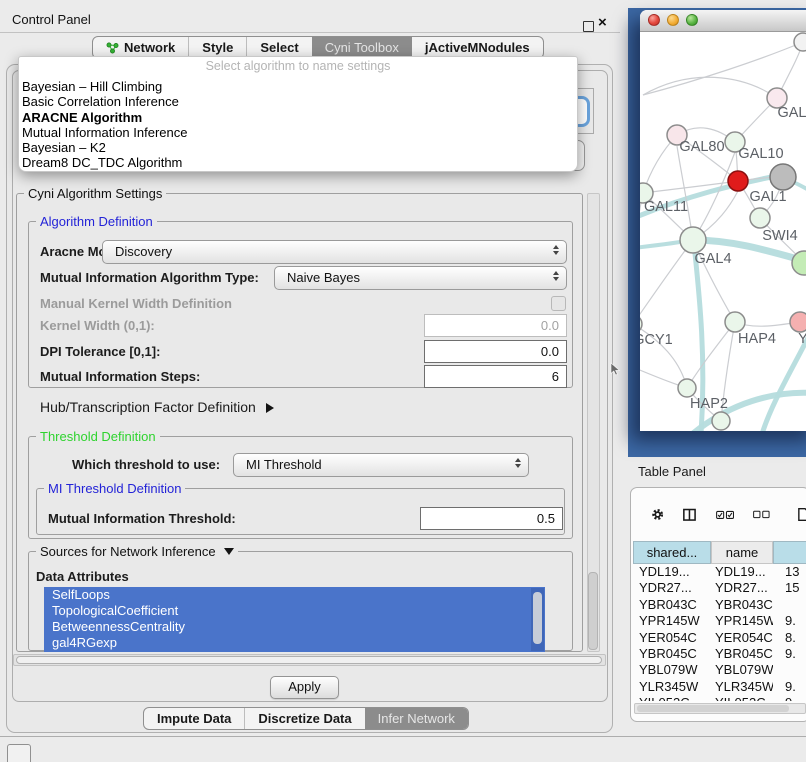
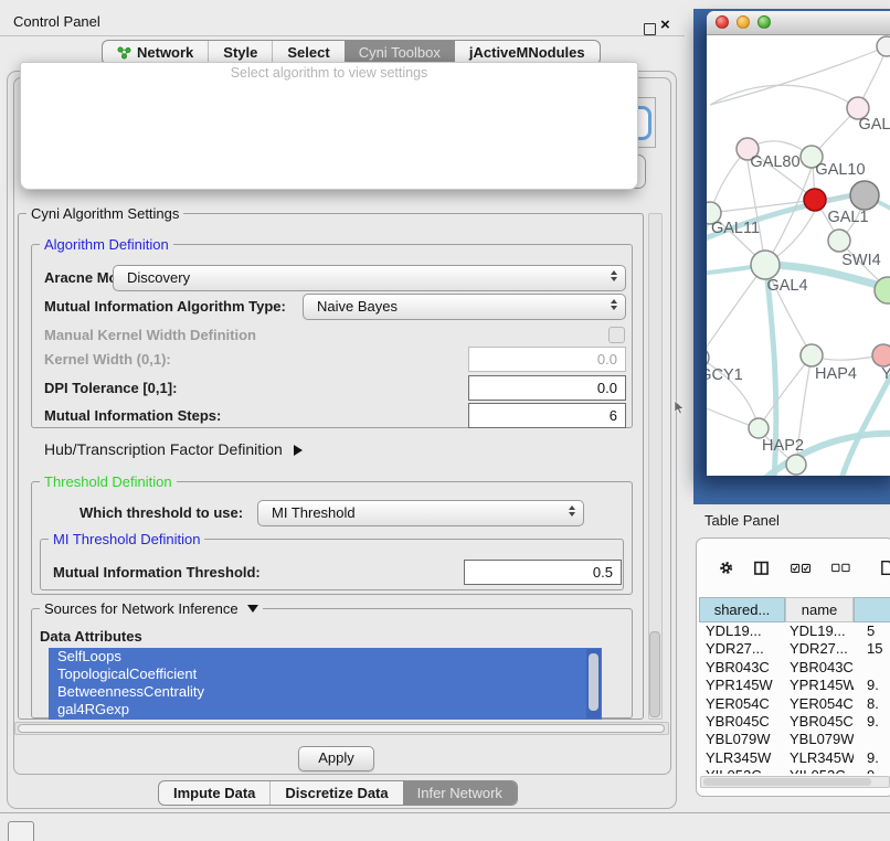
  Control Panel
  ×
  Network
  Style
  Select
  Cyni Toolbox
  jActiveMNodules
  Cyni Algorithm Settings
  Algorithm Definition
  Discovery
  Mutual Information Algorithm Type:
  Naive Bayes
  Manual Kernel Width Definition
  Kernel Width (0,1):
  0.0
  DPI Tolerance [0,1]:
  0.0
  Mutual Information Steps:
  6
  Hub/Transcription Factor Definition
  Threshold Definition
  Which threshold to use:
  MI Threshold
  MI Threshold Definition
  Mutual Information Threshold:
  0.5
  Sources for Network Inference
  Data Attributes
  SelfLoops
  TopologicalCoefficient
  BetweennessCentrality
  gal4RGexp
  Apply
  Impute Data
  Discretize Data
  Infer Network
- Select algorithm to name settings
+ Select algorithm to view settings
- Bayesian – Hill Climbing
- Basic Correlation Inference
- ARACNE Algorithm
- Mutual Information Inference
- Bayesian – K2
- Dream8 DC_TDC Algorithm
  GAL
  GAL80
  GAL10
  GAL1
  GAL11
  SWI4
  GAL4
  CY1
  HAP4
  Y
  HAP2
  Table Panel
  shared...
  name
  YDL19...
  YDL19...
- 13
+ 5
  YDR27...
  YDR27...
  15
  YBR043C
  YBR043C
  YPR145W
  YPR145W
  9.
  YER054C
  YER054C
  8.
  YBR045C
  YBR045C
  9.
  YBL079W
  YBL079W
  YLR345W
  YLR345W
  9.
